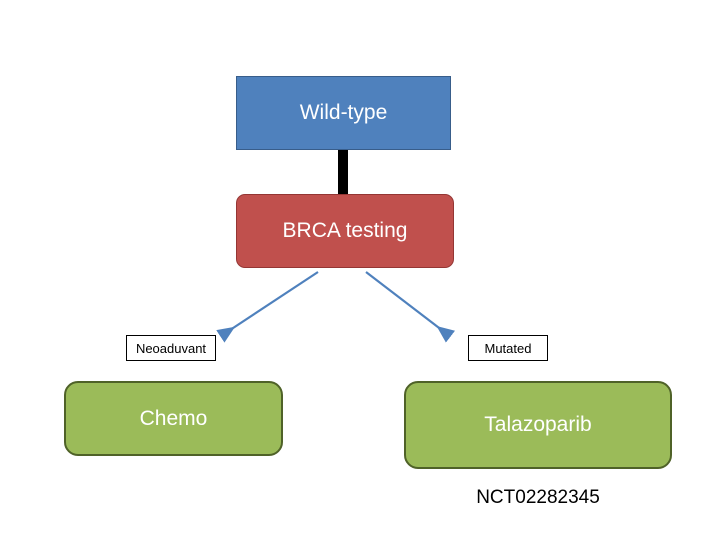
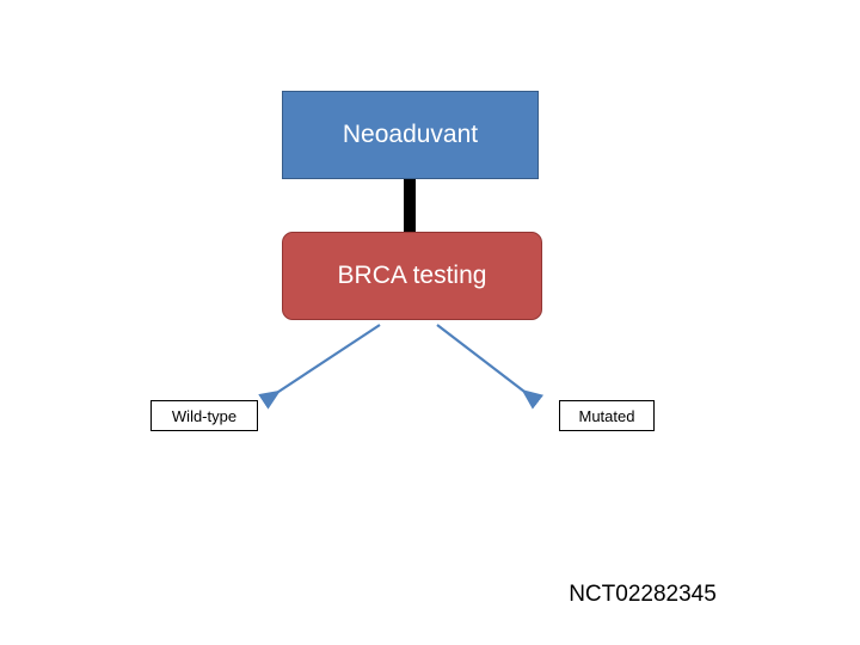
- Wild-type
+ Neoaduvant
  BRCA testing
- Neoaduvant
+ Wild-type
  Mutated
- Chemo
- Talazoparib
  NCT02282345
